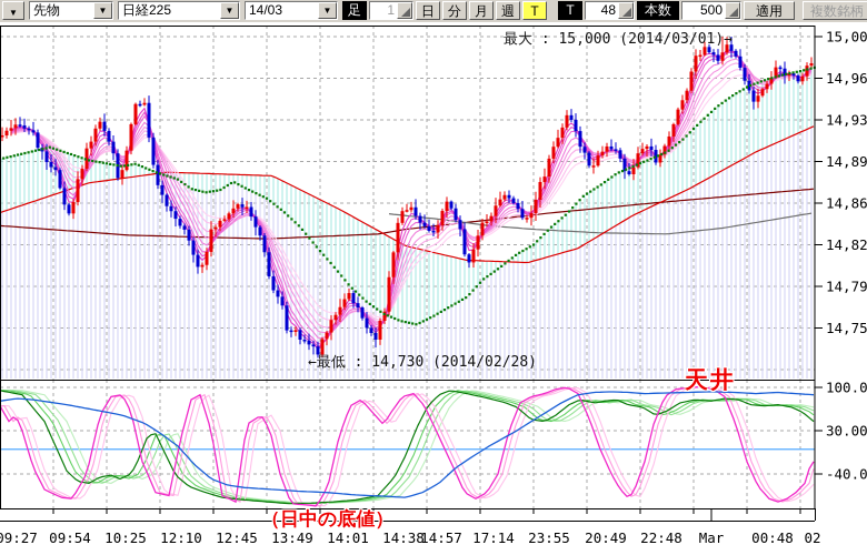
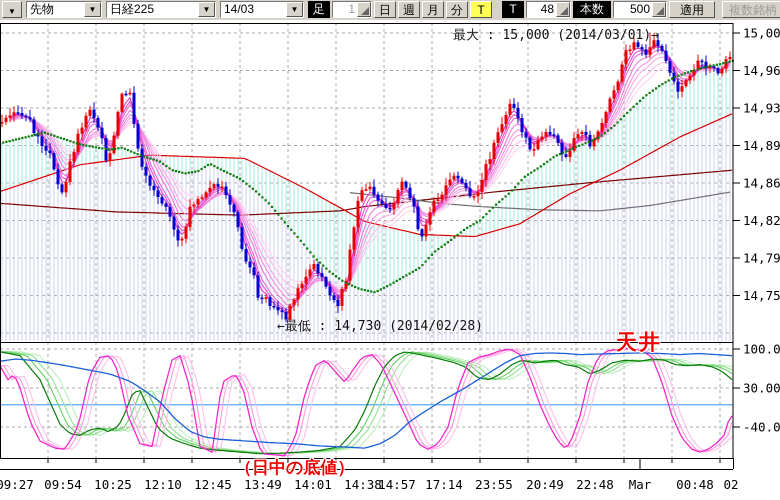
  15,00
  14,96
  14,93
  14,89
  14,86
  14,82
  14,79
  14,75
  100.0
  30.00
  -40.0
  9:27
  09:54
  10:25
  12:10
  12:45
  13:49
  14:01
  14:38
  14:57
  17:14
  23:55
  20:49
  22:48
  Mar
  00:48
  02
  ▼
  先物
  ▼
  日経225
  ▼
  14/03
  ▼
  足
  1
  日
- 分
+ 週
  月
- 週
+ 分
  T
  T
  48
  本数
  500
  適用
  複数銘柄
  最大 : 15,000 (2014/03/01)→
  ←最低 : 14,730 (2014/02/28)
  天井
  （日中の底値）
